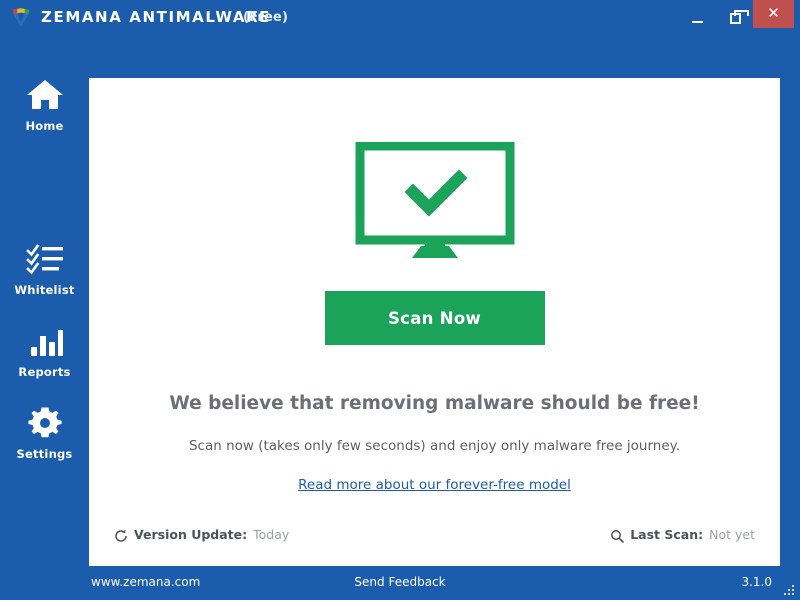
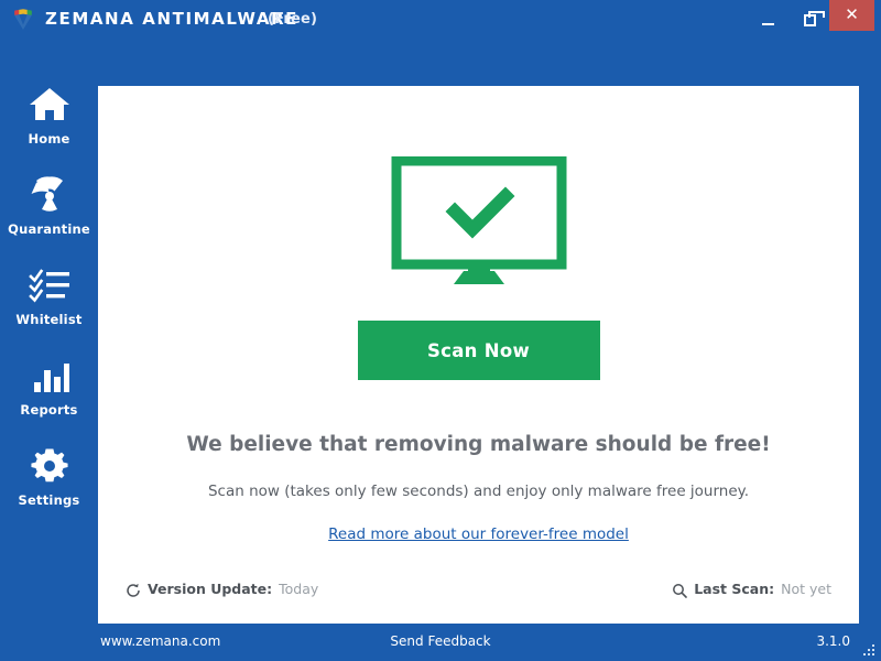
  ZEMANA ANTIMALWARE
  (Free)
  ✕
  Home
+ Quarantine
  Whitelist
  Reports
  Settings
  Scan Now
  We believe that removing malware should be free!
  Scan now (takes only few seconds) and enjoy only malware free journey.
  Read more about our forever-free model
  Version Update:
  Today
  Last Scan:
  Not yet
  www.zemana.com
  Send Feedback
  3.1.0
